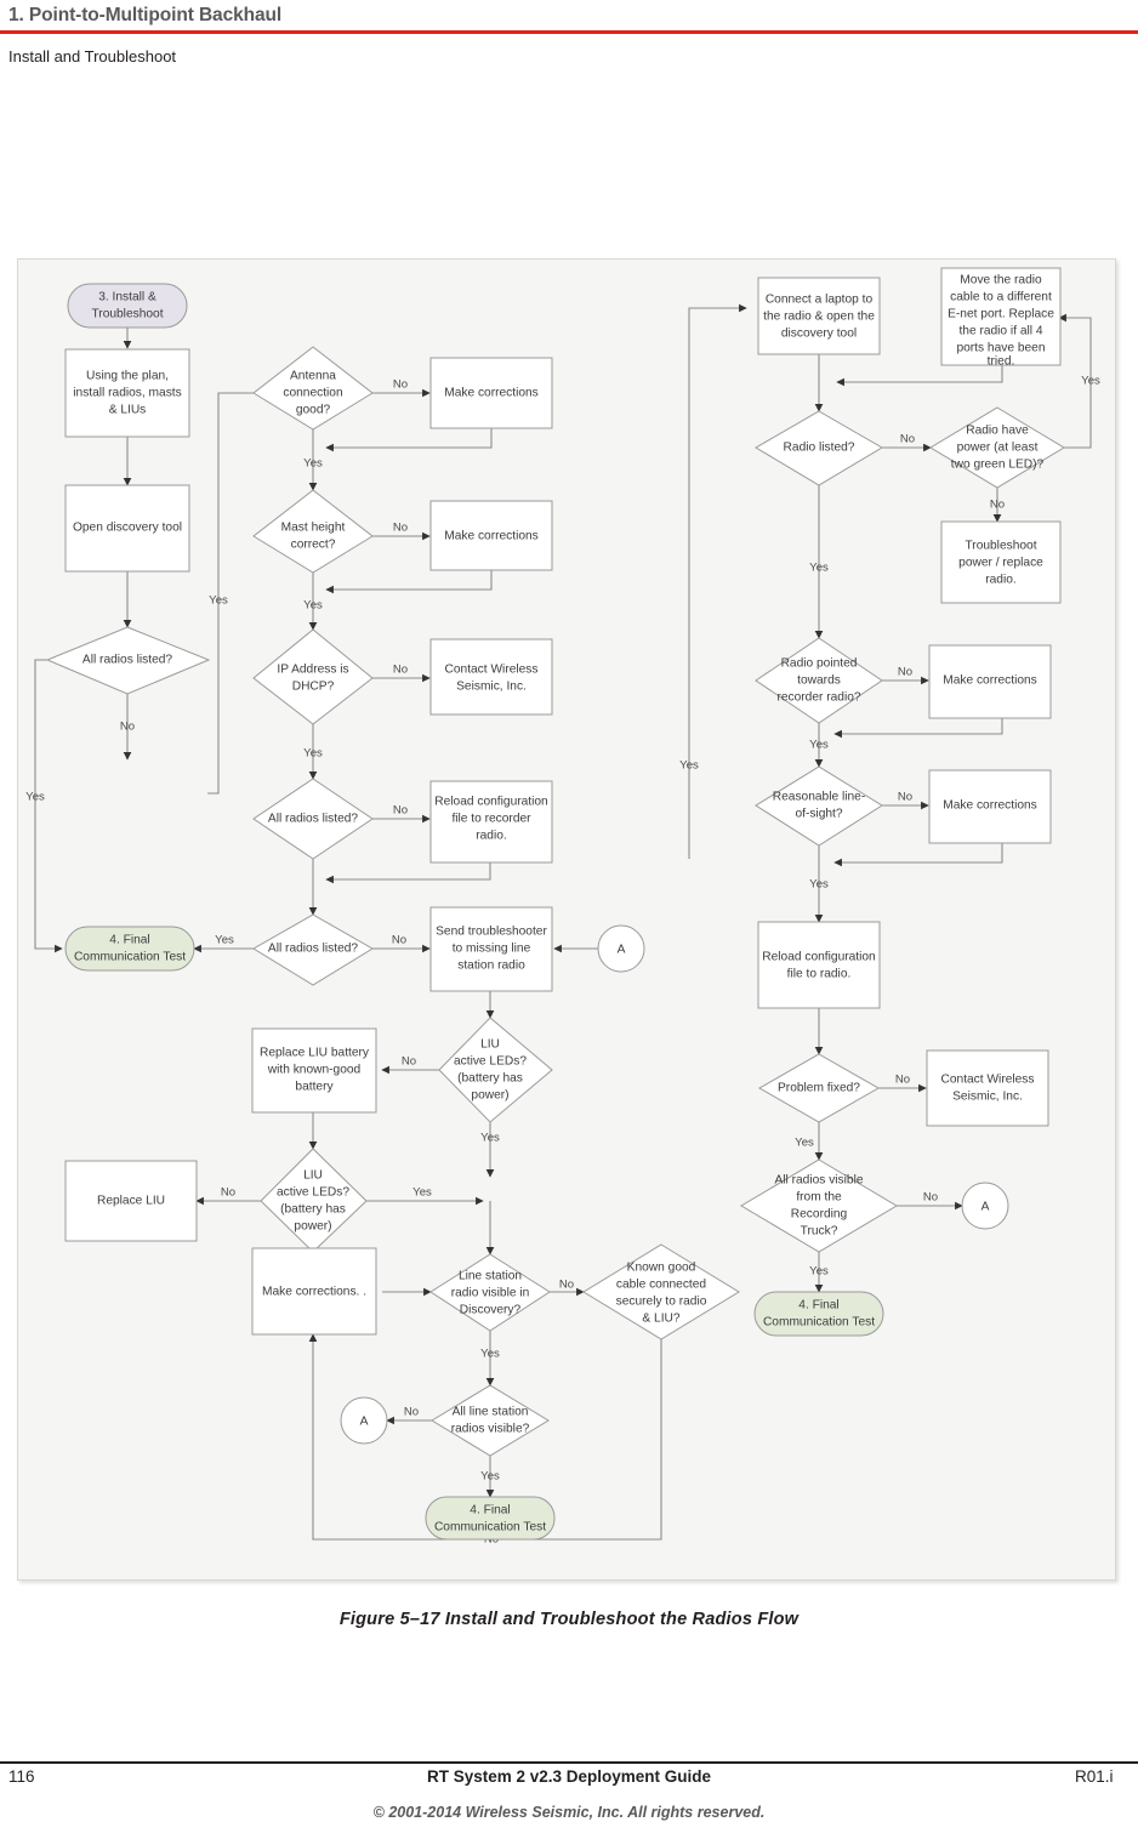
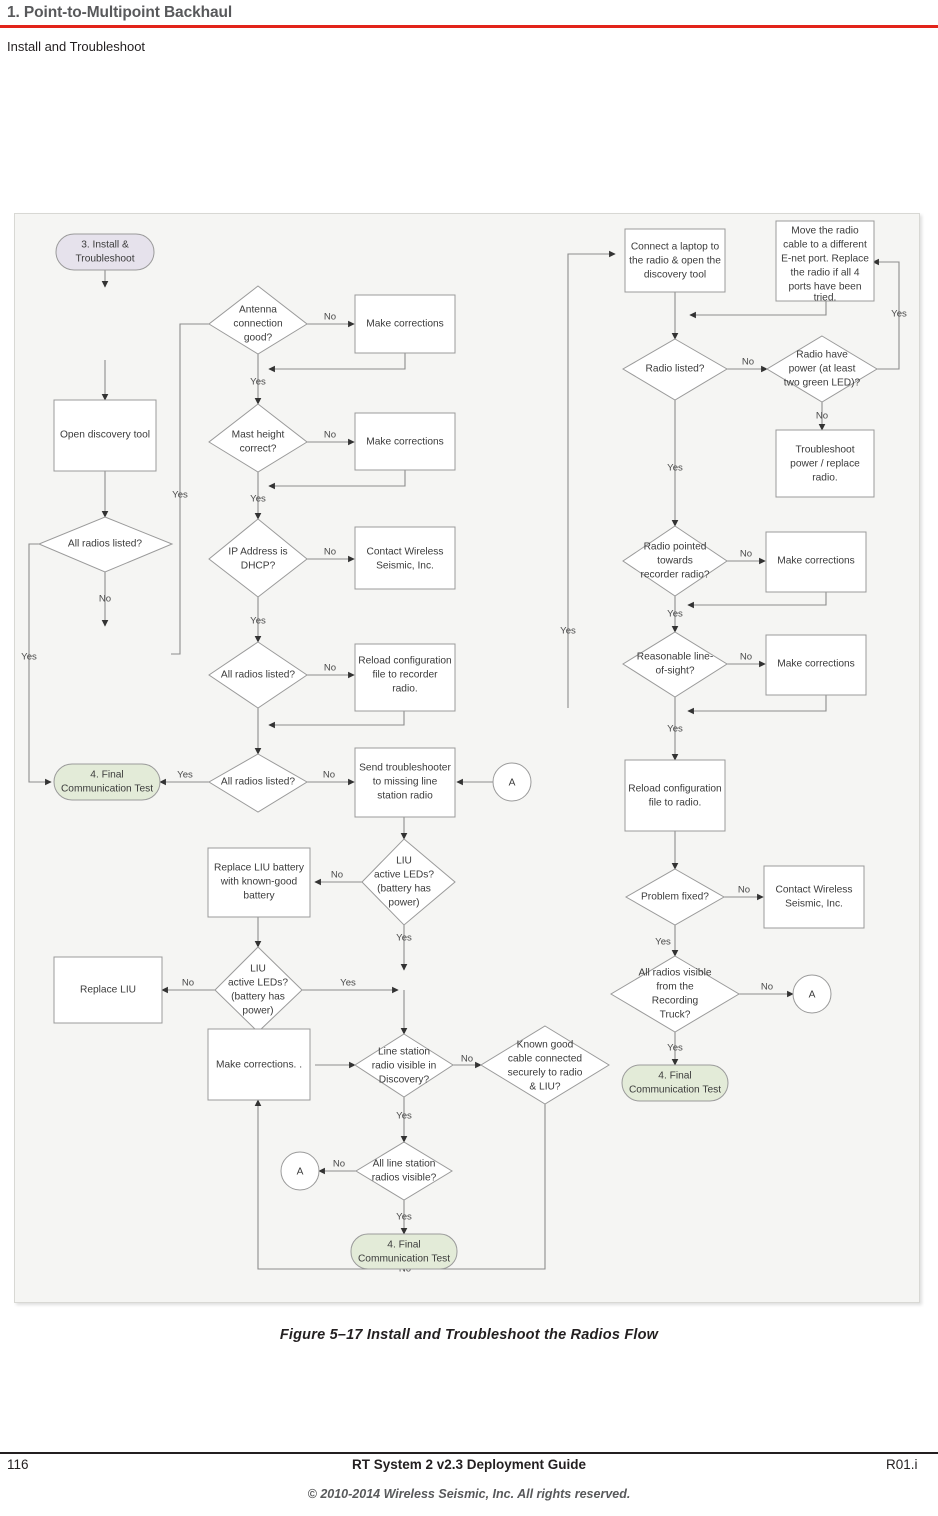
  1. Point-to-Multipoint Backhaul
  Install and Troubleshoot
  No
  Yes
  Yes
  No
  Yes
  No
  Yes
  No
  Yes
  No
  Yes
  No
  No
  Yes
  No
  Yes
  No
  Yes
  No
  Yes
  Yes
  No
  Yes
  No
  Yes
  No
  Yes
  No
  Yes
  No
  Yes
  No
  Yes
  3. Install &
  Troubleshoot
- Using the plan,
- install radios, masts
- & LIUs
  Open discovery tool
  All radios listed?
  4. Final
  Communication Test
  Antenna
  connection
  good?
  Make corrections
  Mast height
  correct?
  Make corrections
  IP Address is
  DHCP?
  Contact Wireless
  Seismic, Inc.
  All radios listed?
  Reload configuration
  file to recorder
  radio.
  All radios listed?
  Send troubleshooter
  to missing line
  station radio
  A
  LIU
  active LEDs?
  (battery has
  power)
  Replace LIU battery
  with known-good
  battery
  LIU
  active LEDs?
  (battery has
  power)
  Replace LIU
  Line station
  radio visible in
  Discovery?
  Make corrections. .
  Known good
  cable connected
  securely to radio
  & LIU?
  All line station
  radios visible?
  A
  4. Final
  Communication Test
  Connect a laptop to
  the radio & open the
  discovery tool
  Move the radio
  cable to a different
  E-net port. Replace
  the radio if all 4
  ports have been
  tried.
  Radio listed?
  Radio have
  power (at least
  two green LED)?
  Troubleshoot
  power / replace
  radio.
  Radio pointed
  towards
  recorder radio?
  Make corrections
  Reasonable line-
  of-sight?
  Make corrections
  Reload configuration
  file to radio.
  Problem fixed?
  Contact Wireless
  Seismic, Inc.
  All radios visible
  from the
  Recording
  Truck?
  A
  4. Final
  Communication Test
  Figure 5–17 Install and Troubleshoot the Radios Flow
  116
  RT System 2 v2.3 Deployment Guide
  R01.i
- © 2001-2014 Wireless Seismic, Inc. All rights reserved.
+ © 2010-2014 Wireless Seismic, Inc. All rights reserved.
